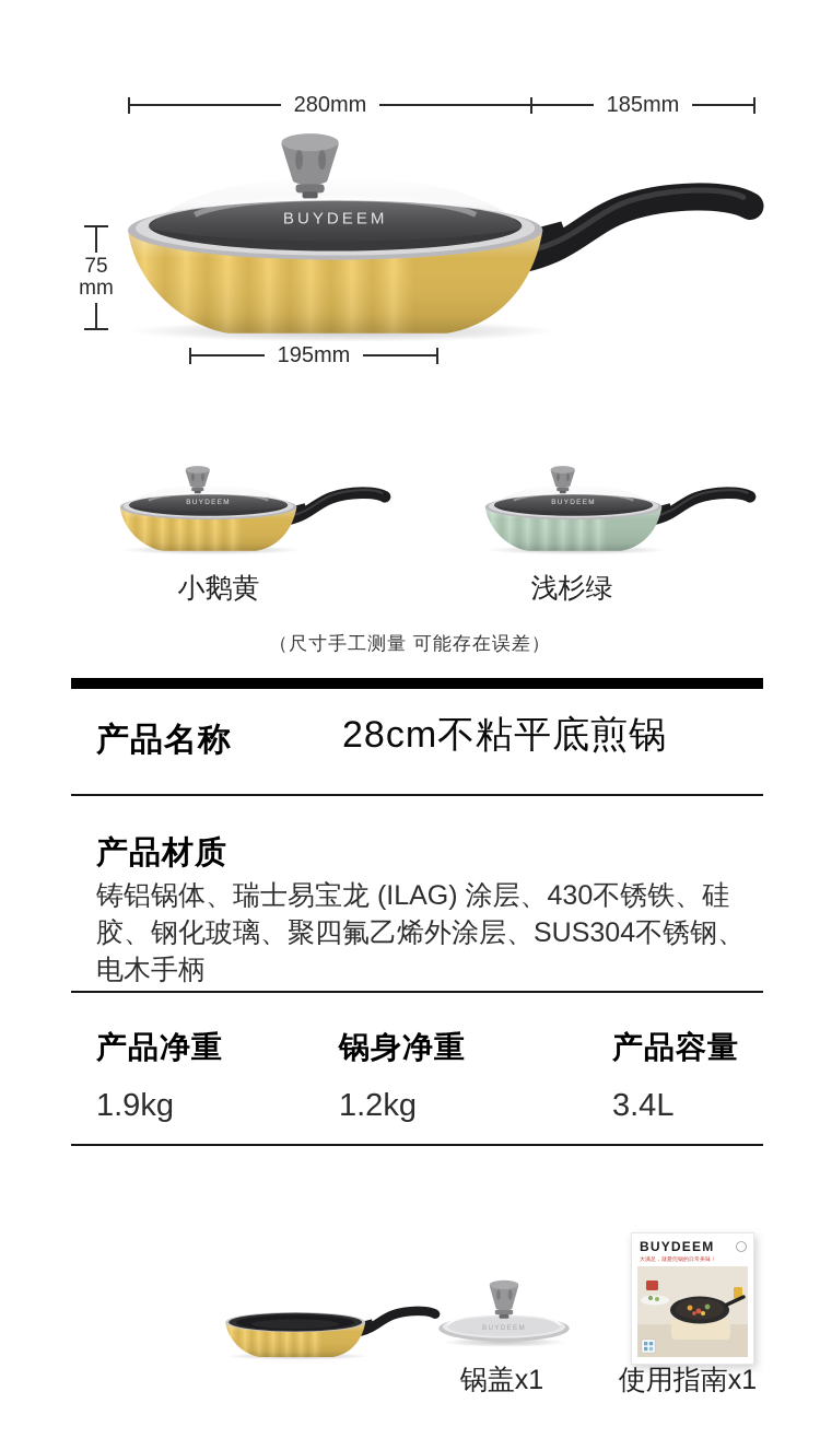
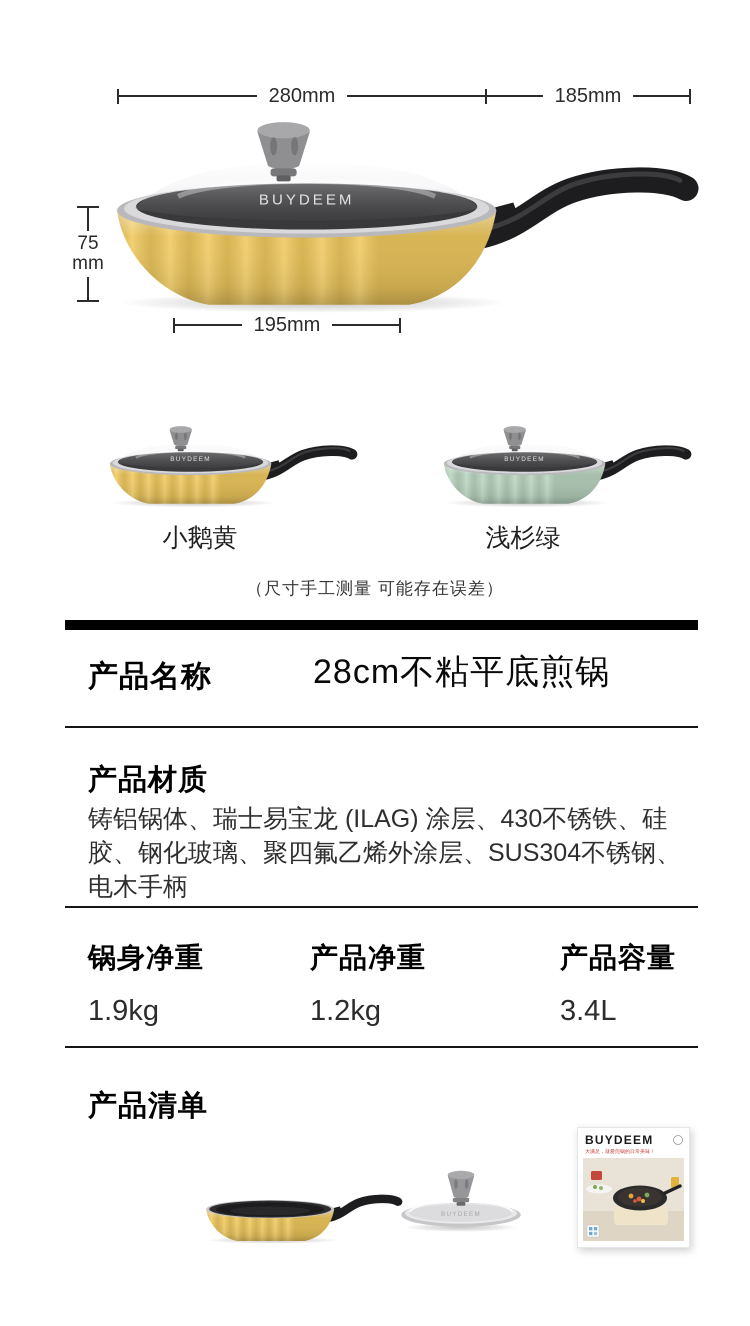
  280mm
  185mm
  75
  mm
  195mm
  小鹅黄
  浅杉绿
  （尺寸手工测量 可能存在误差）
  产品名称
  28cm不粘平底煎锅
  产品材质
  铸铝锅体、瑞士易宝龙 (ILAG) 涂层、430不锈铁、硅胶、钢化玻璃、聚四氟乙烯外涂层、SUS304不锈钢、电木手柄
- 产品净重
+ 锅身净重
  1.9kg
- 锅身净重
+ 产品净重
  1.2kg
  产品容量
  3.4L
+ 产品清单
  BUYDEEM
- 锅盖x1
- 使用指南x1
